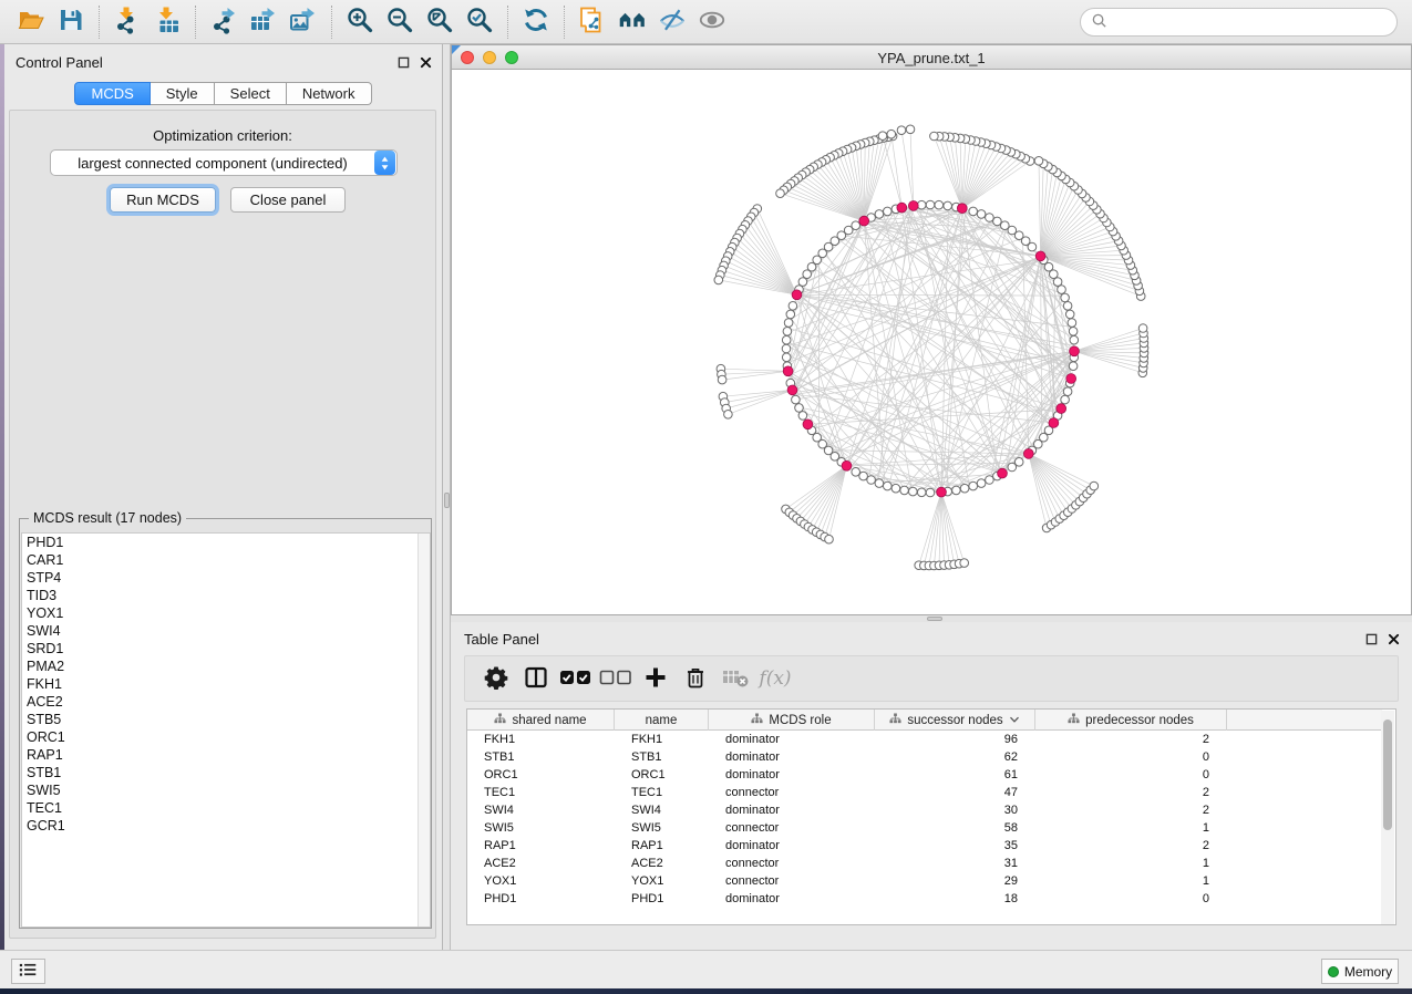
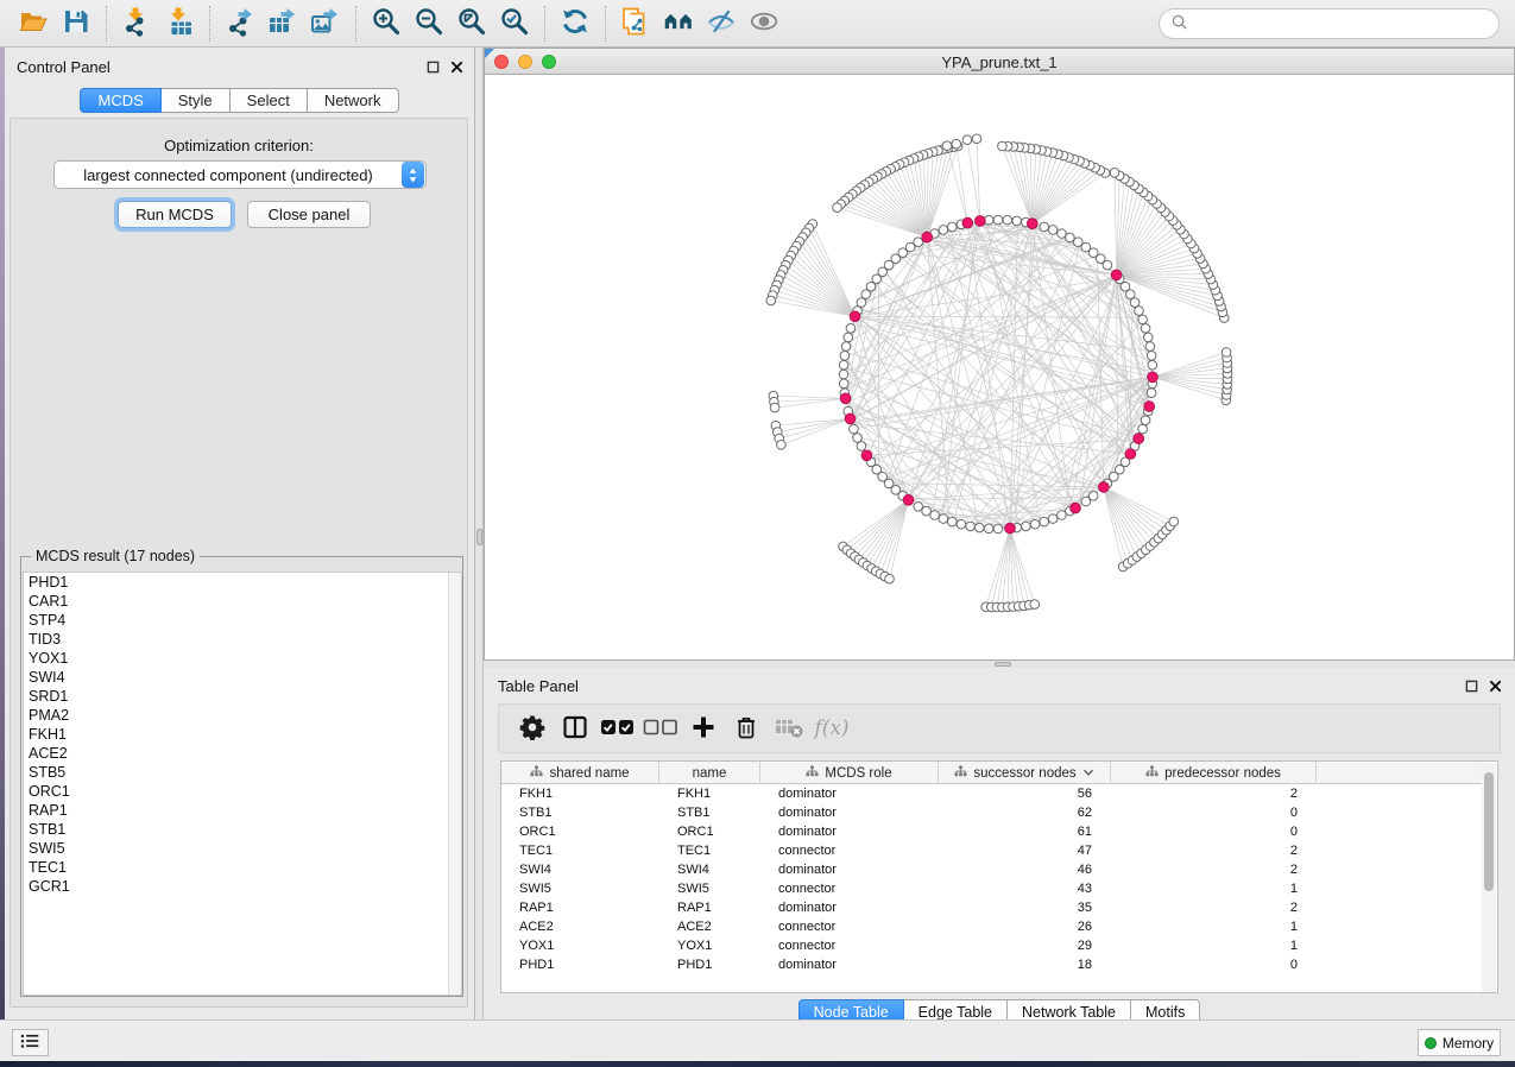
  Control Panel
  MCDS
  Style
  Select
  Network
  Optimization criterion:
  largest connected component (undirected)
  Run MCDS
  Close panel
  MCDS result (17 nodes)
  PHD1
  CAR1
  STP4
  TID3
  YOX1
  SWI4
  SRD1
  PMA2
  FKH1
  ACE2
  STB5
  ORC1
  RAP1
  STB1
  SWI5
  TEC1
  GCR1
  YPA_prune.txt_1
  Table Panel
  f(x)
  shared name
  name
  MCDS role
  successor nodes
  predecessor nodes
  FKH1
  FKH1
  dominator
- 96
+ 56
  2
  STB1
  STB1
  dominator
  62
  0
  ORC1
  ORC1
  dominator
  61
  0
  TEC1
  TEC1
  connector
  47
  2
  SWI4
  SWI4
  dominator
- 30
+ 46
  2
  SWI5
  SWI5
  connector
- 58
+ 43
  1
  RAP1
  RAP1
  dominator
  35
  2
  ACE2
  ACE2
  connector
- 31
+ 26
  1
  YOX1
  YOX1
  connector
  29
  1
  PHD1
  PHD1
  dominator
  18
  0
+ Node Table
+ Edge Table
+ Network Table
+ Motifs
  Memory
